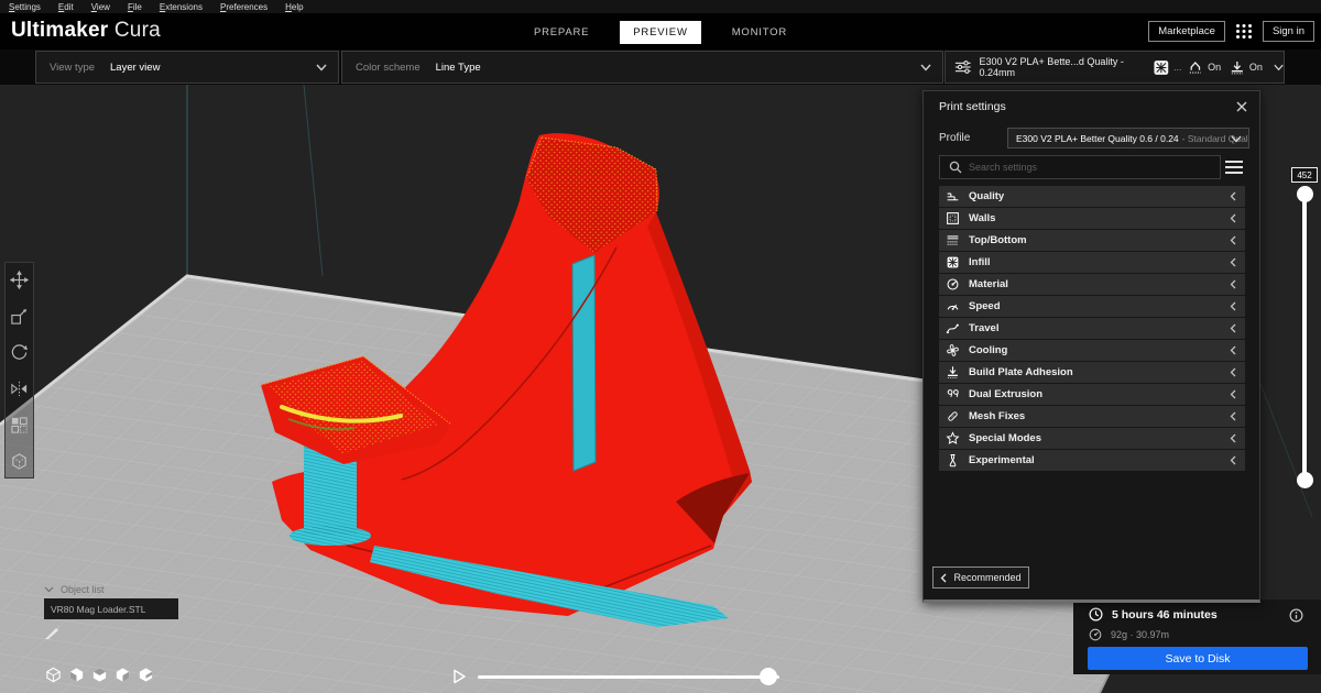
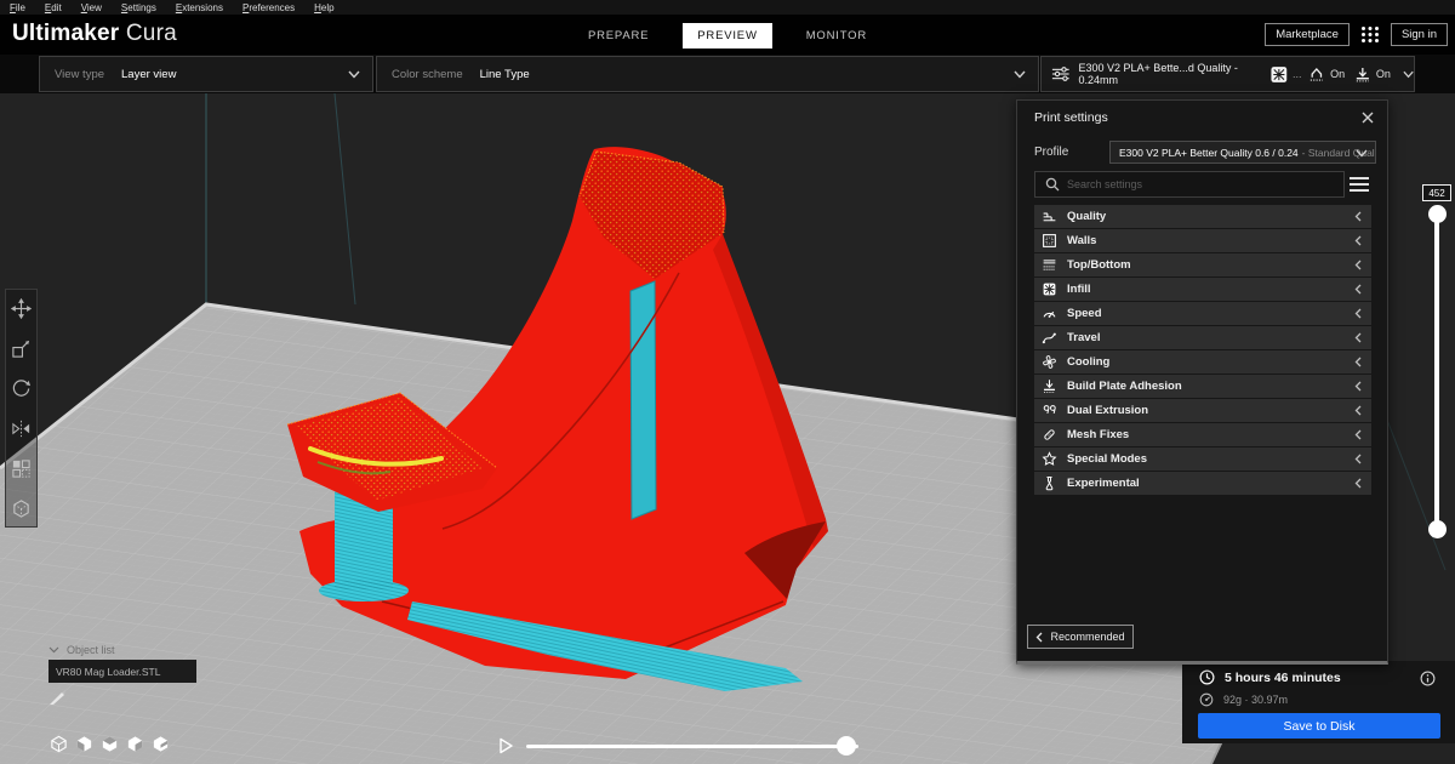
- Settings
+ File
  Edit
  View
- File
+ Settings
  Extensions
  Preferences
  Help
  Ultimaker Cura
  PREPARE
  PREVIEW
  MONITOR
  Marketplace
  Sign in
  View type
  Layer view
  Color scheme
  Line Type
  E300 V2 PLA+ Bette...d Quality - 0.24mm
  ...
  On
  On
  Print settings
  Profile
  E300 V2 PLA+ Better Quality 0.6 / 0.24
  - Standard Qual
  Search settings
  Quality
  Walls
  Top/Bottom
  Infill
- Material
  Speed
  Travel
  Cooling
  Build Plate Adhesion
  Dual Extrusion
  Mesh Fixes
  Special Modes
  Experimental
  Recommended
  Object list
  VR80 Mag Loader.STL
  452
  5 hours 46 minutes
  92g · 30.97m
  Save to Disk
